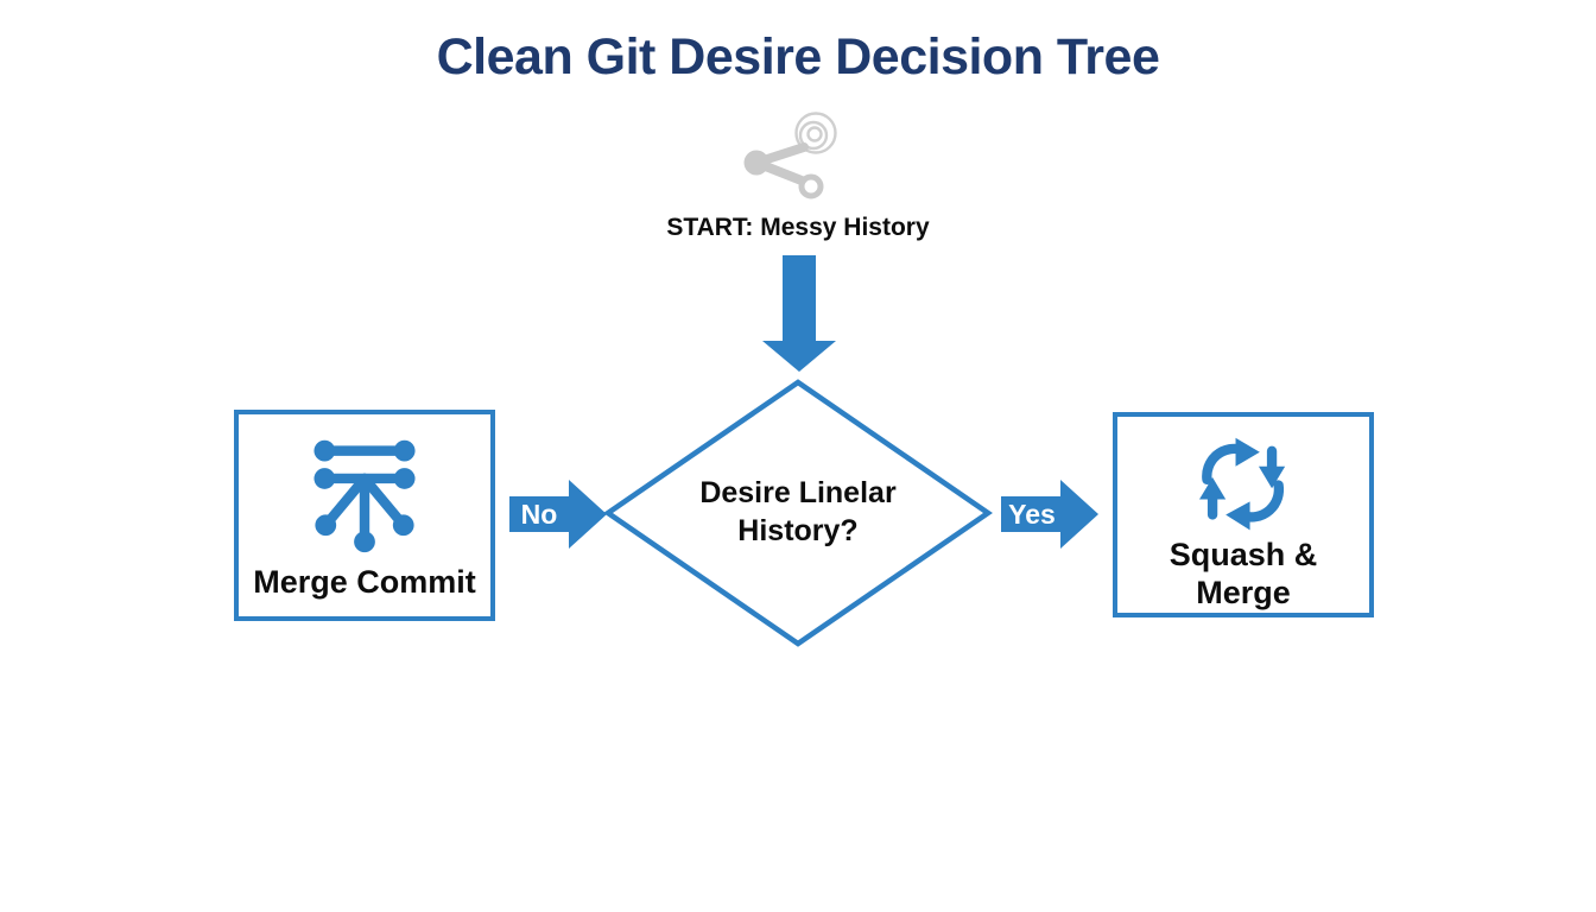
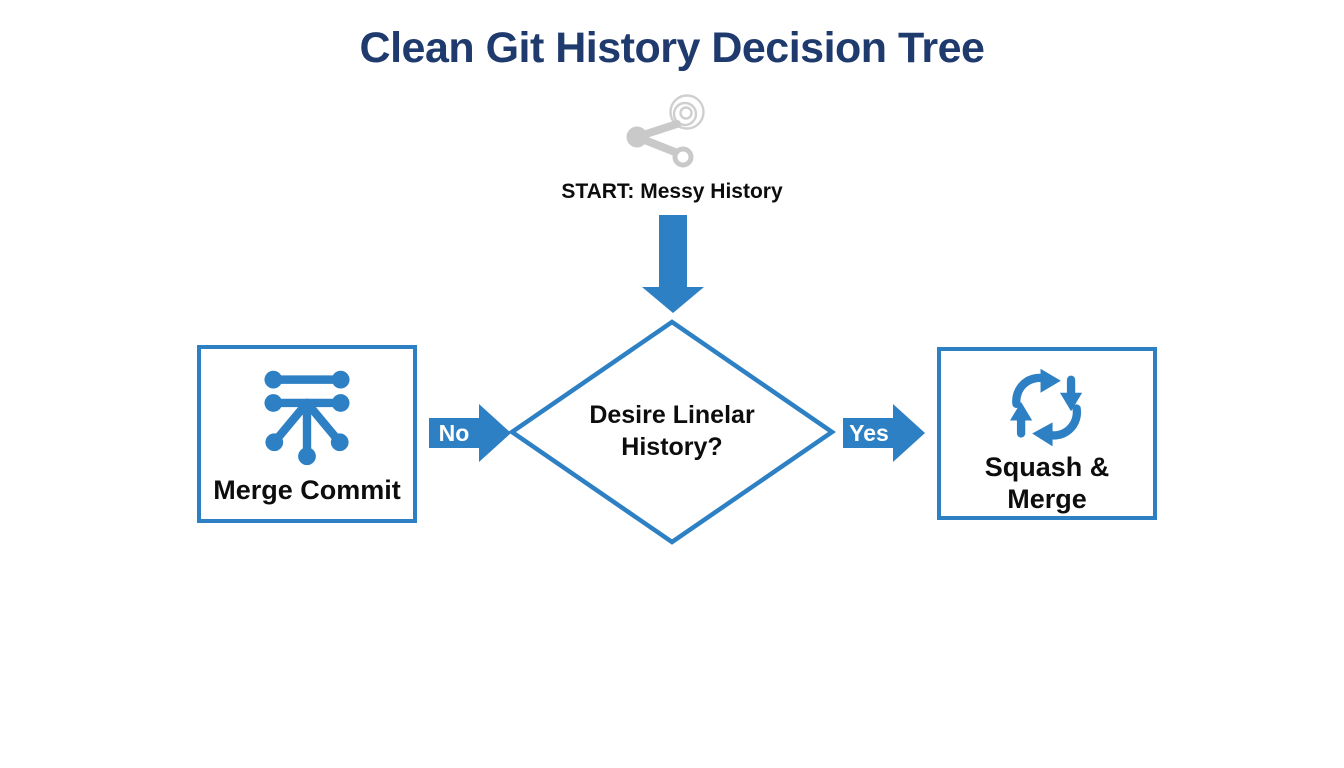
- Clean Git Desire Decision Tree
+ Clean Git History Decision Tree
  START: Messy History
  Desire Linelar History?
  No
  Yes
  Merge Commit
  Squash & Merge
